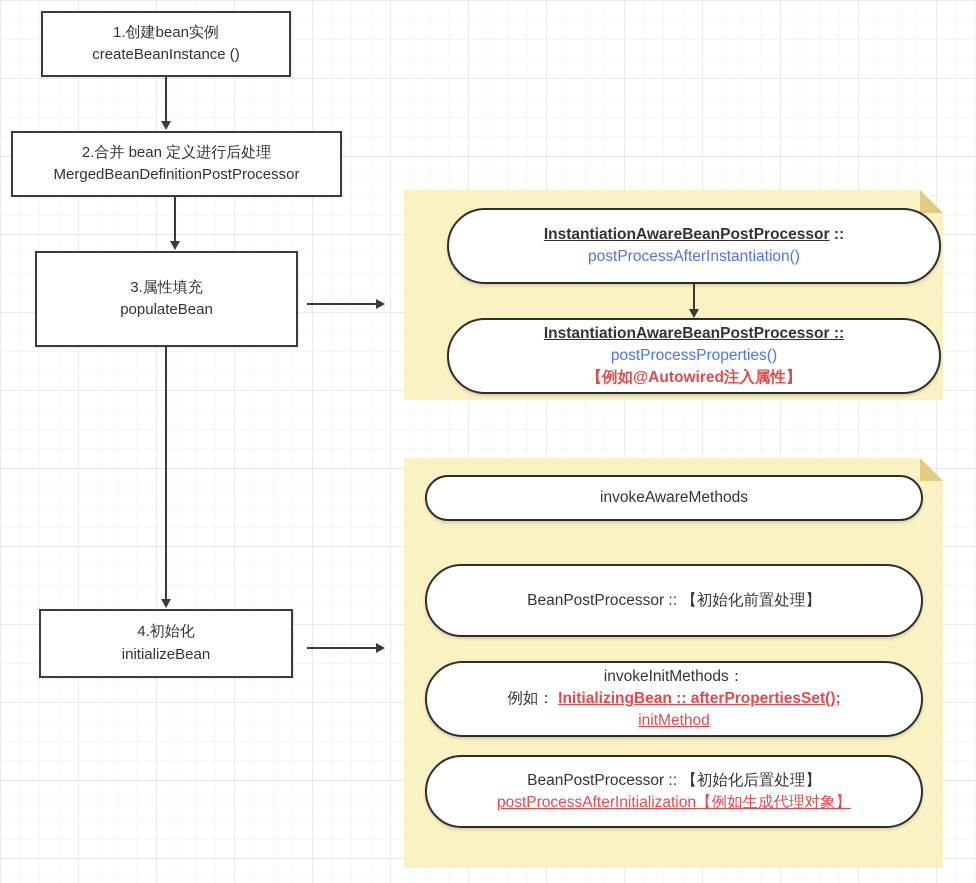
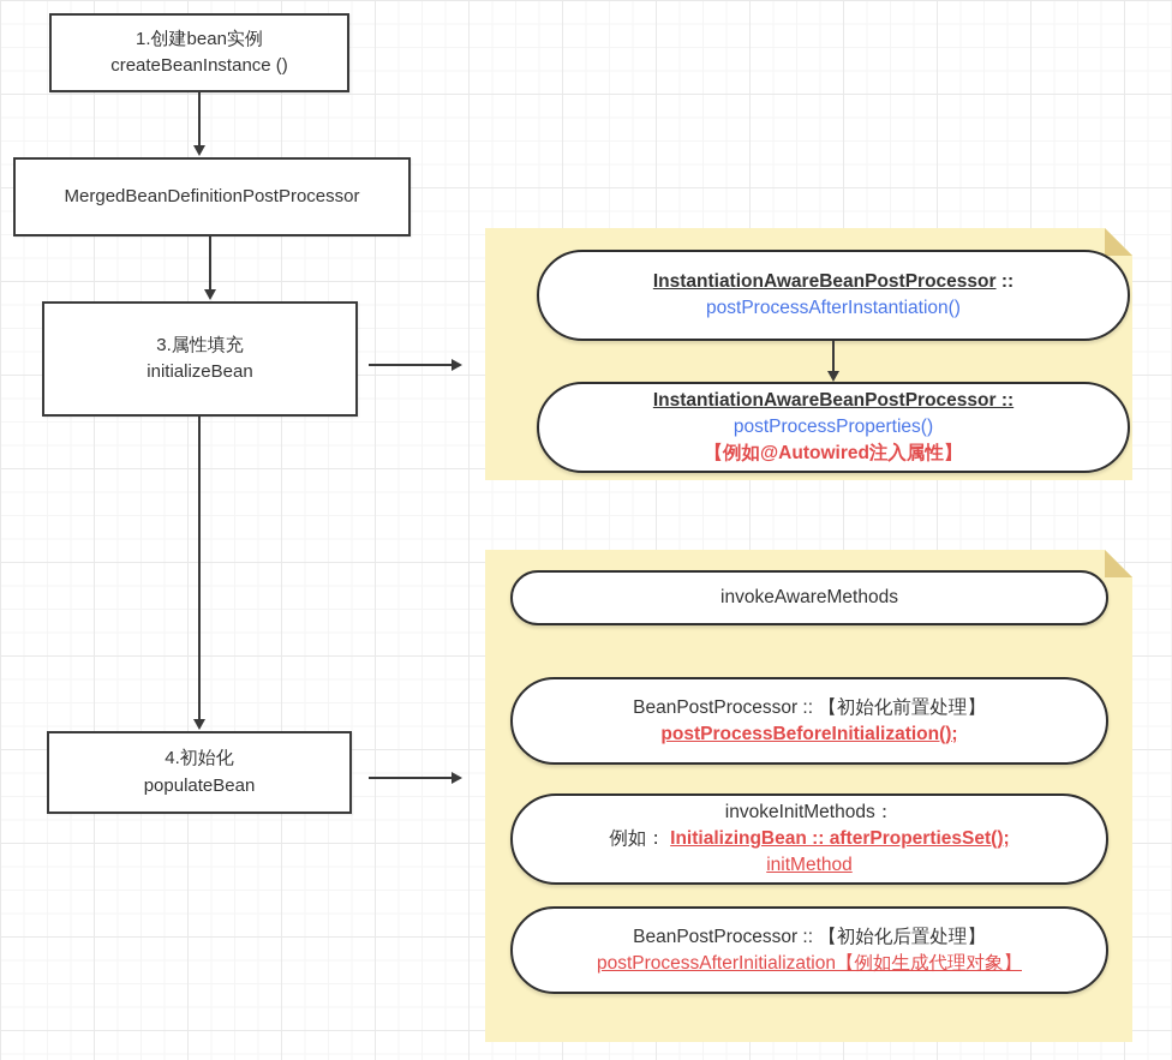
  1.创建bean实例
  createBeanInstance ()
- 2.合并 bean 定义进行后处理
  MergedBeanDefinitionPostProcessor
  3.属性填充
- populateBean
+ initializeBean
  4.初始化
- initializeBean
+ populateBean
  InstantiationAwareBeanPostProcessor ::
  postProcessAfterInstantiation()
  InstantiationAwareBeanPostProcessor ::
  postProcessProperties()
  【例如@Autowired注入属性】
  invokeAwareMethods
  BeanPostProcessor :: 【初始化前置处理】
+ postProcessBeforeInitialization();
  invokeInitMethods：
  例如： InitializingBean :: afterPropertiesSet();
  initMethod
  BeanPostProcessor :: 【初始化后置处理】
  postProcessAfterInitialization【例如生成代理对象】
